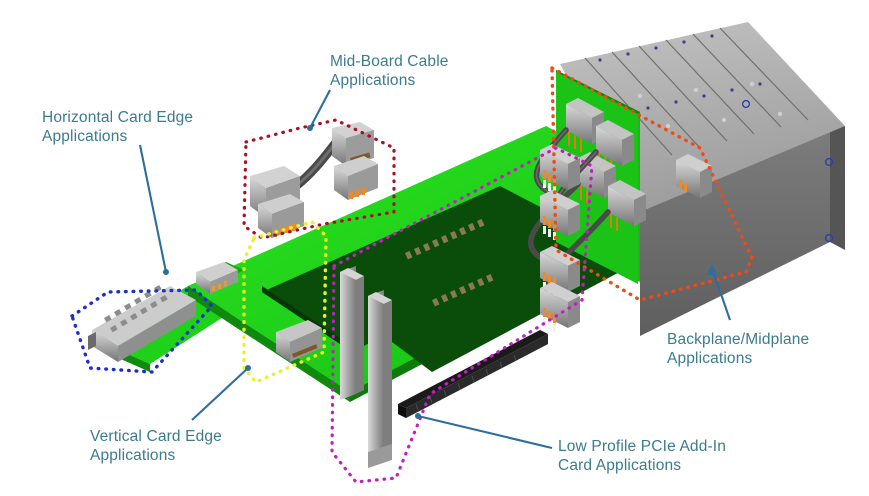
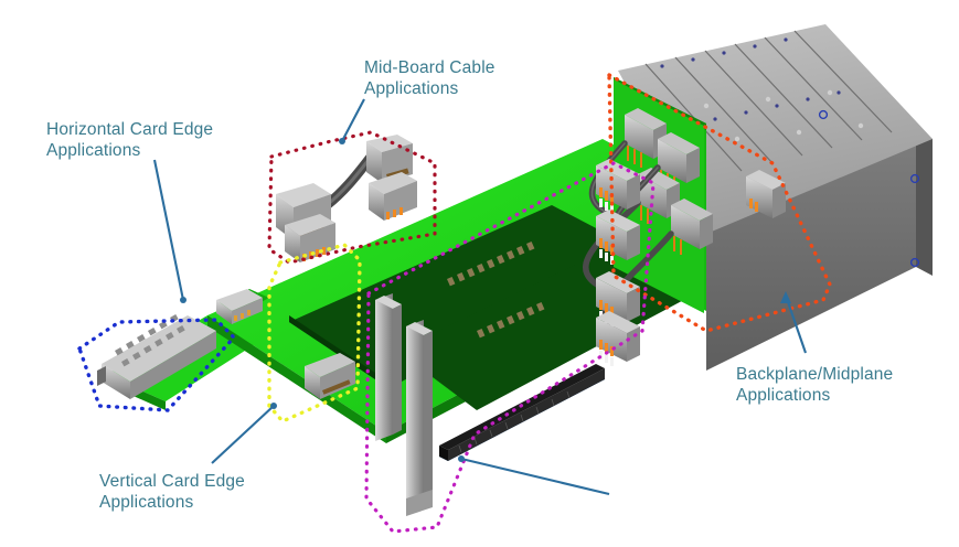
  Horizontal Card Edge
  Applications
  Mid-Board Cable
  Applications
  Backplane/Midplane
  Applications
  Vertical Card Edge
  Applications
- Low Profile PCIe Add-In
- Card Applications
